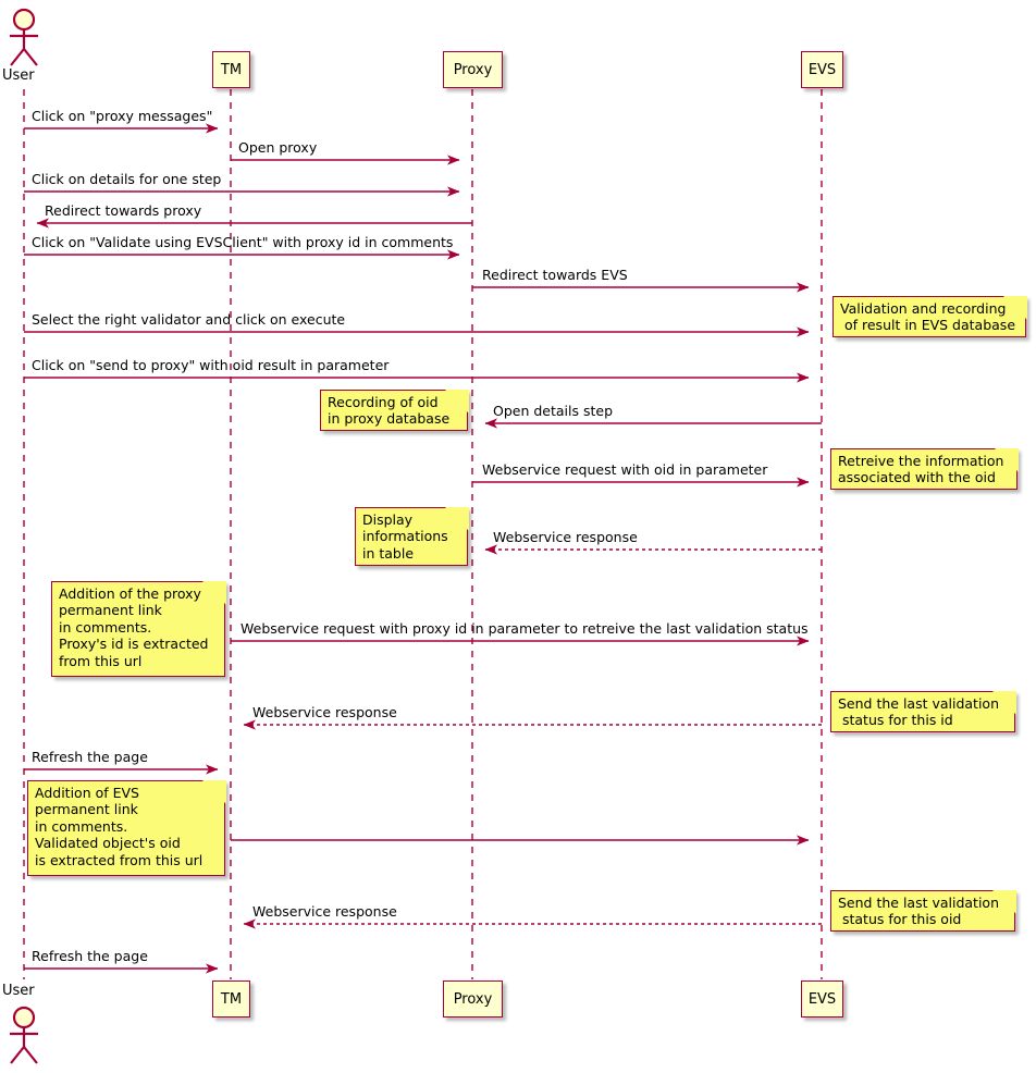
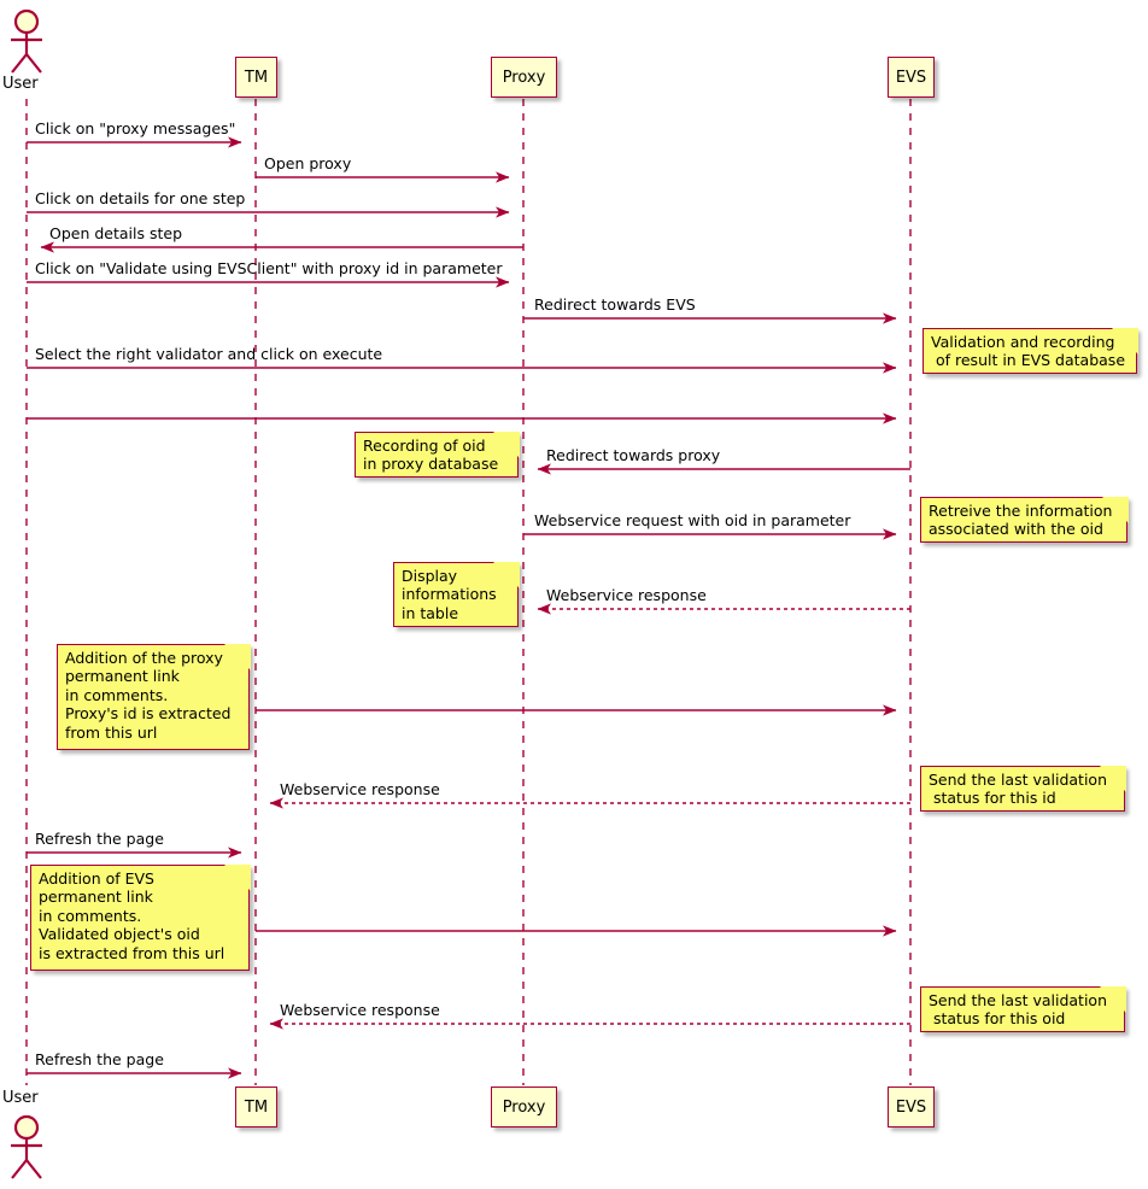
  TM
  Proxy
  EVS
  TM
  Proxy
  EVS
  User
  User
  Click on "proxy messages"
  Open proxy
  Click on details for one step
- Redirect towards proxy
+ Open details step
- Click on "Validate using EVSClient" with proxy id in comments
+ Click on "Validate using EVSClient" with proxy id in parameter
  Redirect towards EVS
  Select the right validator and click on execute
- Click on "send to proxy" with oid result in parameter
- Open details step
+ Redirect towards proxy
  Webservice request with oid in parameter
  Webservice response
- Webservice request with proxy id in parameter to retreive the last validation status
  Webservice response
  Refresh the page
  Webservice response
  Refresh the page
  Validation and recording
  of result in EVS database
  Recording of oid
  in proxy database
  Retreive the information
  associated with the oid
  Display
  informations
  in table
  Addition of the proxy
  permanent link
  in comments.
  Proxy's id is extracted
  from this url
  Send the last validation
  status for this id
  Addition of EVS
  permanent link
  in comments.
  Validated object's oid
  is extracted from this url
  Send the last validation
  status for this oid
